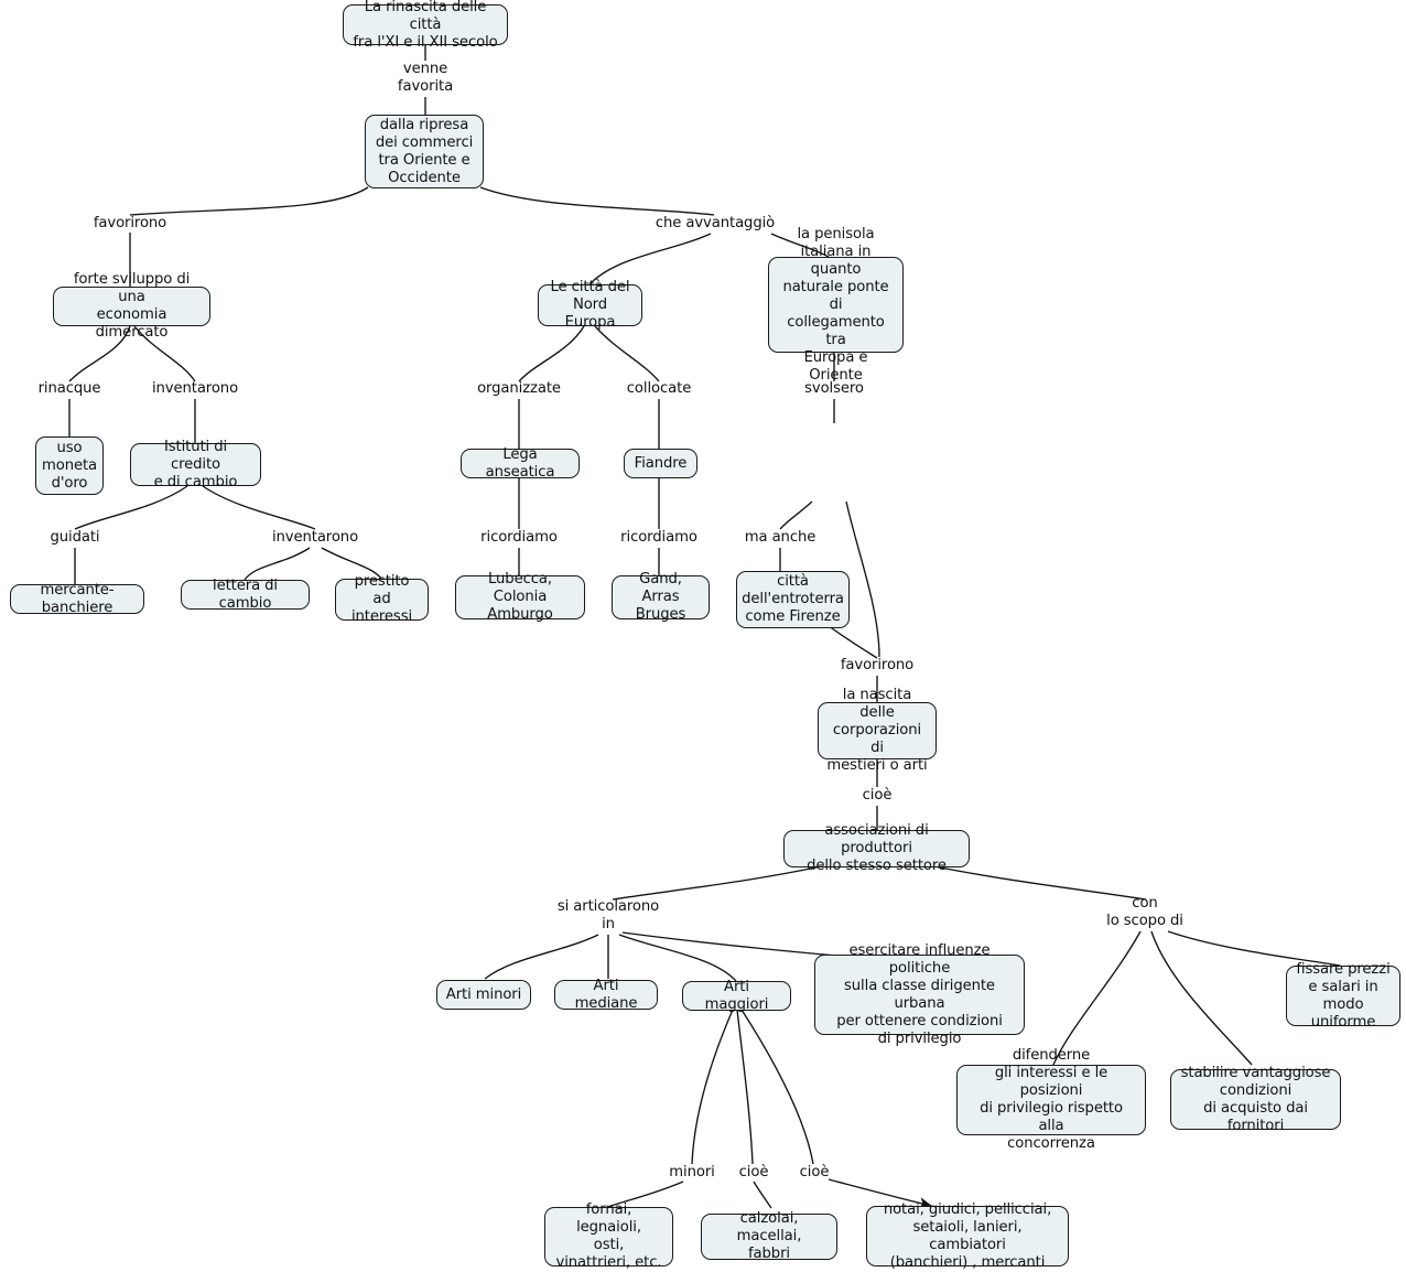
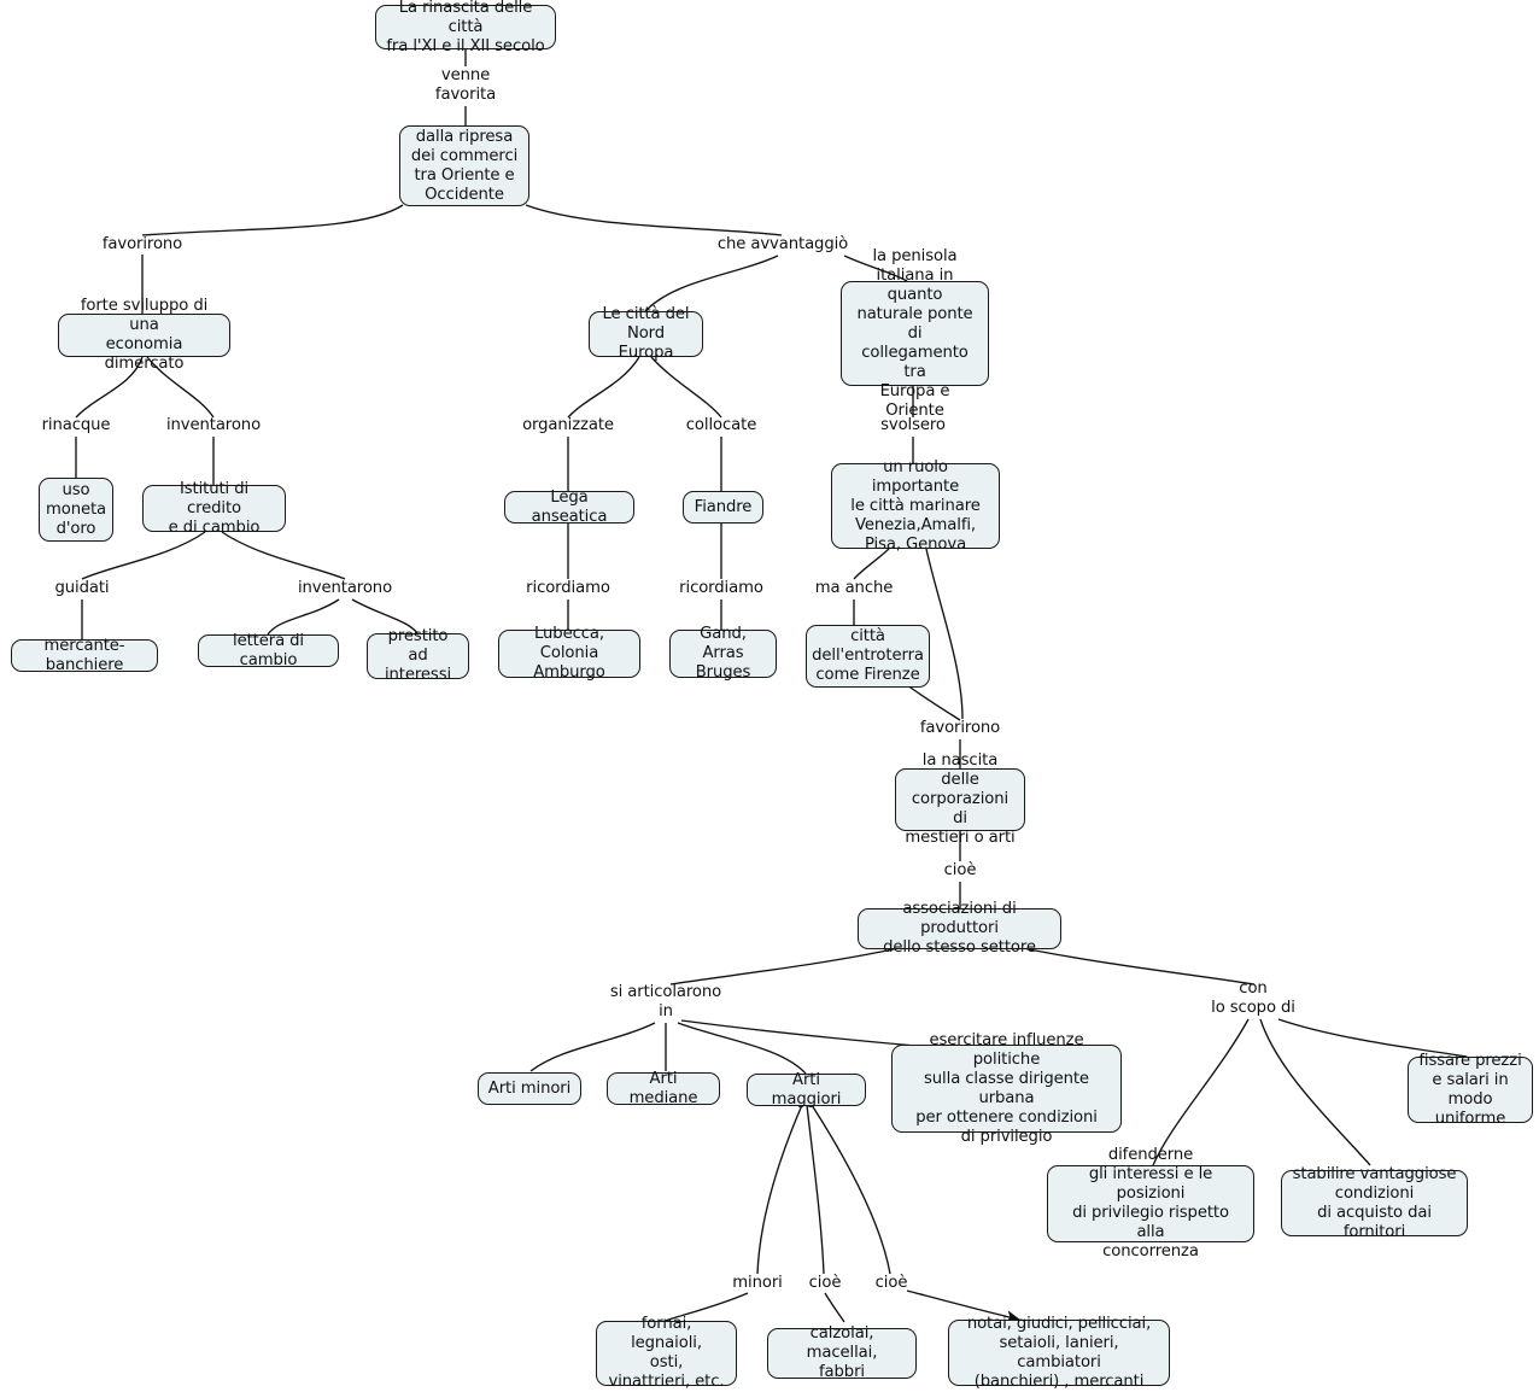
  La rinascita delle città
  fra l'XI e il XII secolo
  dalla ripresa
  dei commerci
  tra Oriente e
  Occidente
  forte sviluppo di una
  economia dimercato
  Le città del
  Nord Europa
  la penisola
  italiana in quanto
  naturale ponte di
  collegamento tra
  Europa e Oriente
  uso
  moneta
  d'oro
  Istituti di credito
  e di cambio
  Lega anseatica
  Fiandre
+ un ruolo importante
+ le città marinare
+ Venezia,Amalfi,
+ Pisa, Genova
  mercante-banchiere
  lettera di cambio
  prestito ad
  interessi
  Lubecca, Colonia
  Amburgo
  Gand, Arras
  Bruges
  città
  dell'entroterra
  come Firenze
  la nascita delle
  corporazioni di
  mestieri o arti
  associazioni di produttori
  dello stesso settore
  Arti minori
  Arti mediane
  Arti maggiori
  esercitare influenze politiche
  sulla classe dirigente urbana
  per ottenere condizioni
  di privilegio
  fissare prezzi
  e salari in
  modo uniforme
  difenderne
  gli interessi e le posizioni
  di privilegio rispetto alla
  concorrenza
  stabilire vantaggiose
  condizioni
  di acquisto dai fornitori
  fornai, legnaioli,
  osti,
  vinattrieri, etc.
  calzolai, macellai,
  fabbri
  notai, giudici, pellicciai,
  setaioli, lanieri, cambiatori
  (banchieri) , mercanti
  venne
  favorita
  favorirono
  che avvantaggiò
  rinacque
  inventarono
  organizzate
  collocate
  svolsero
  guidati
  inventarono
  ricordiamo
  ricordiamo
  ma anche
  favorirono
  cioè
  si articolarono
  in
  con
  lo scopo di
  minori
  cioè
  cioè
